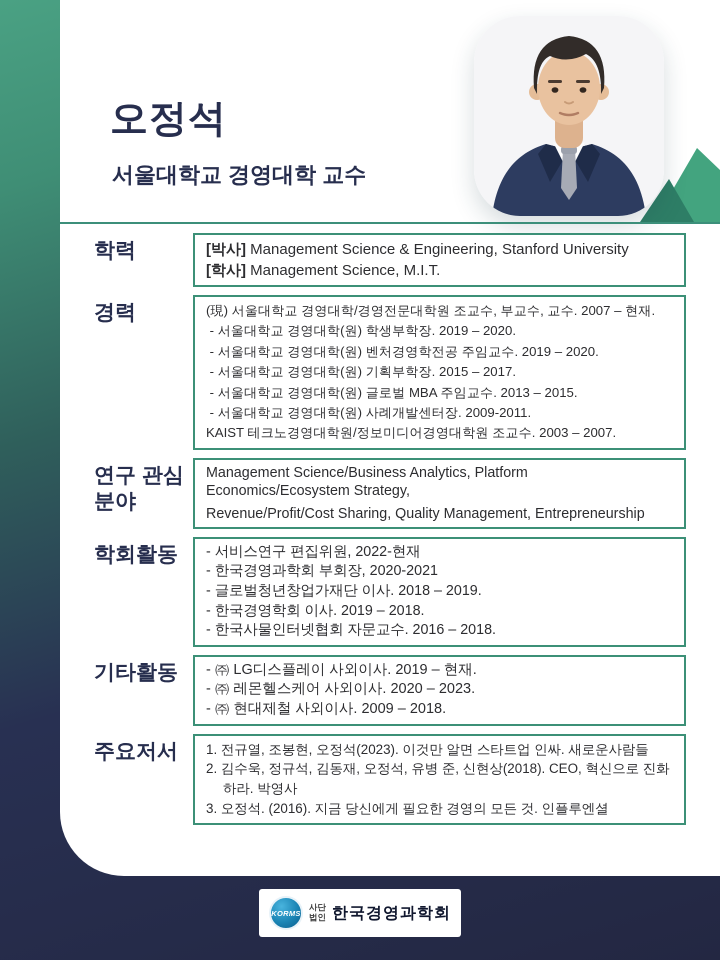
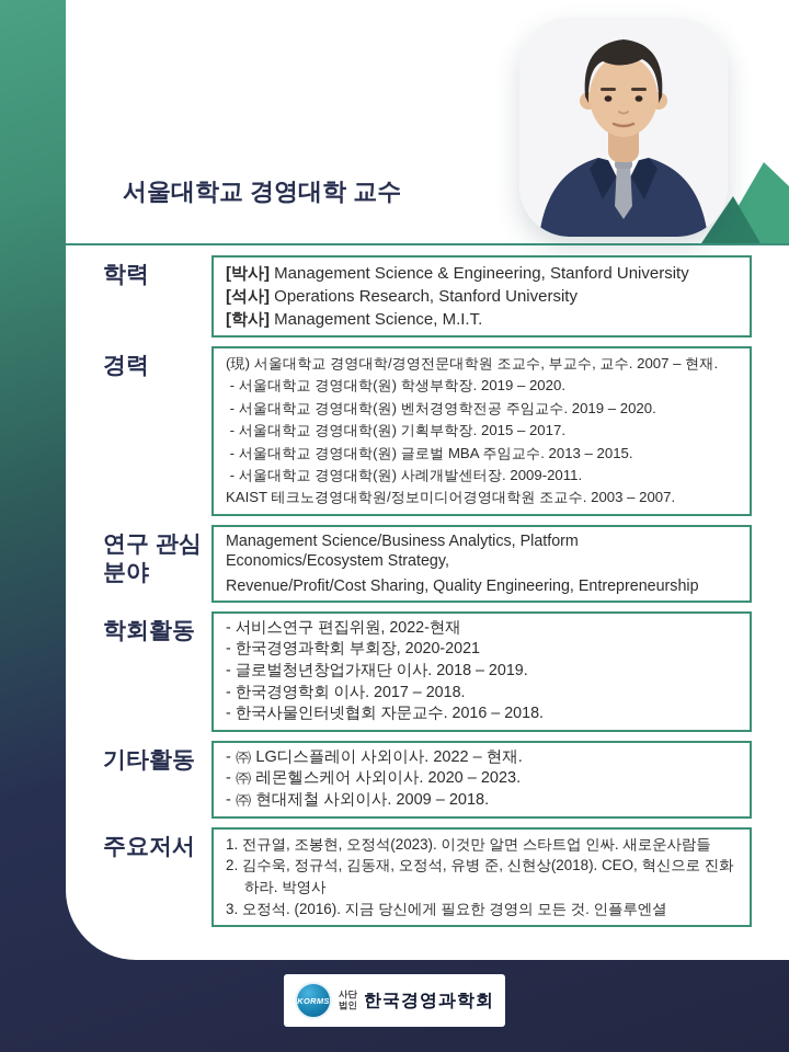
- 오정석
  서울대학교 경영대학 교수
  학력
  [박사] Management Science & Engineering, Stanford University
+ [석사] Operations Research, Stanford University
  [학사] Management Science, M.I.T.
  경력
  (現) 서울대학교 경영대학/경영전문대학원 조교수, 부교수, 교수. 2007 – 현재.
  - 서울대학교 경영대학(원) 학생부학장. 2019 – 2020.
  - 서울대학교 경영대학(원) 벤처경영학전공 주임교수. 2019 – 2020.
  - 서울대학교 경영대학(원) 기획부학장. 2015 – 2017.
  - 서울대학교 경영대학(원) 글로벌 MBA 주임교수. 2013 – 2015.
  - 서울대학교 경영대학(원) 사례개발센터장. 2009-2011.
  KAIST 테크노경영대학원/정보미디어경영대학원 조교수. 2003 – 2007.
  연구 관심분야
  Management Science/Business Analytics, Platform Economics/Ecosystem Strategy,
- Revenue/Profit/Cost Sharing, Quality Management, Entrepreneurship
+ Revenue/Profit/Cost Sharing, Quality Engineering, Entrepreneurship
  학회활동
  - 서비스연구 편집위원, 2022-현재
  - 한국경영과학회 부회장, 2020-2021
  - 글로벌청년창업가재단 이사. 2018 – 2019.
- - 한국경영학회 이사. 2019 – 2018.
+ - 한국경영학회 이사. 2017 – 2018.
  - 한국사물인터넷협회 자문교수. 2016 – 2018.
  기타활동
- - ㈜ LG디스플레이 사외이사. 2019 – 현재.
+ - ㈜ LG디스플레이 사외이사. 2022 – 현재.
  - ㈜ 레몬헬스케어 사외이사. 2020 – 2023.
  - ㈜ 현대제철 사외이사. 2009 – 2018.
  주요저서
  1. 전규열, 조봉현, 오정석(2023). 이것만 알면 스타트업 인싸. 새로운사람들
  2. 김수욱, 정규석, 김동재, 오정석, 유병 준, 신현상(2018). CEO, 혁신으로 진화하라. 박영사
  3. 오정석. (2016). 지금 당신에게 필요한 경영의 모든 것. 인플루엔셜
  KORMS
  사단
  법인
  한국경영과학회
